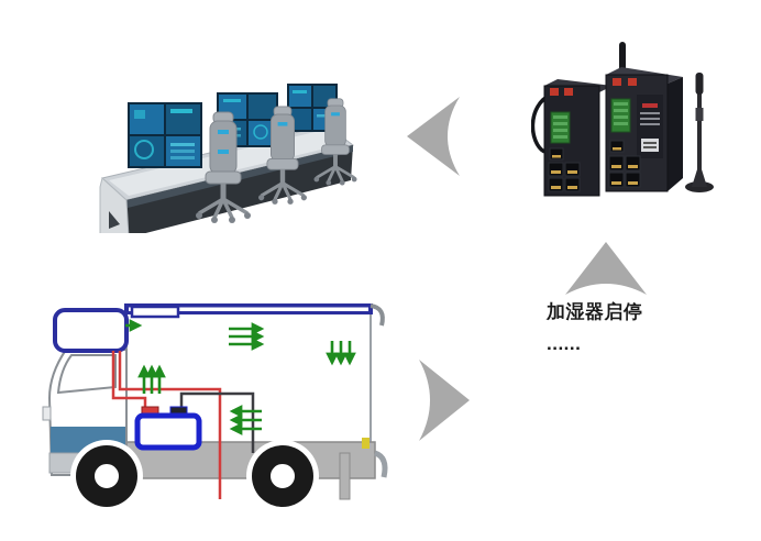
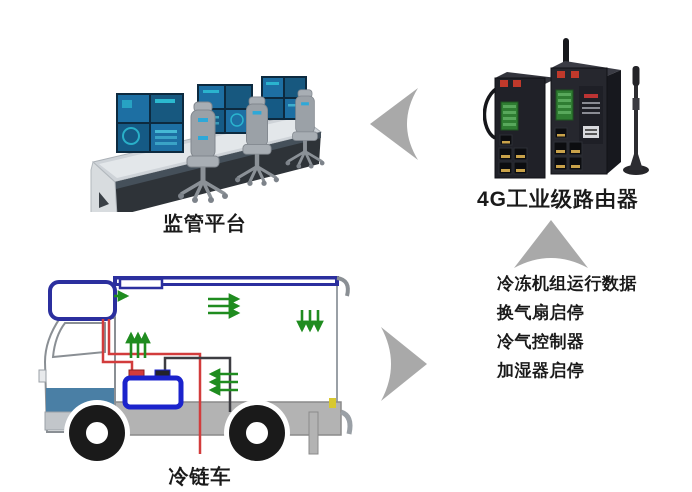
+ 监管平台
+ 4G工业级路由器
+ 冷链车
+ 冷冻机组运行数据
+ 换气扇启停
+ 冷气控制器
  加湿器启停
- ......
